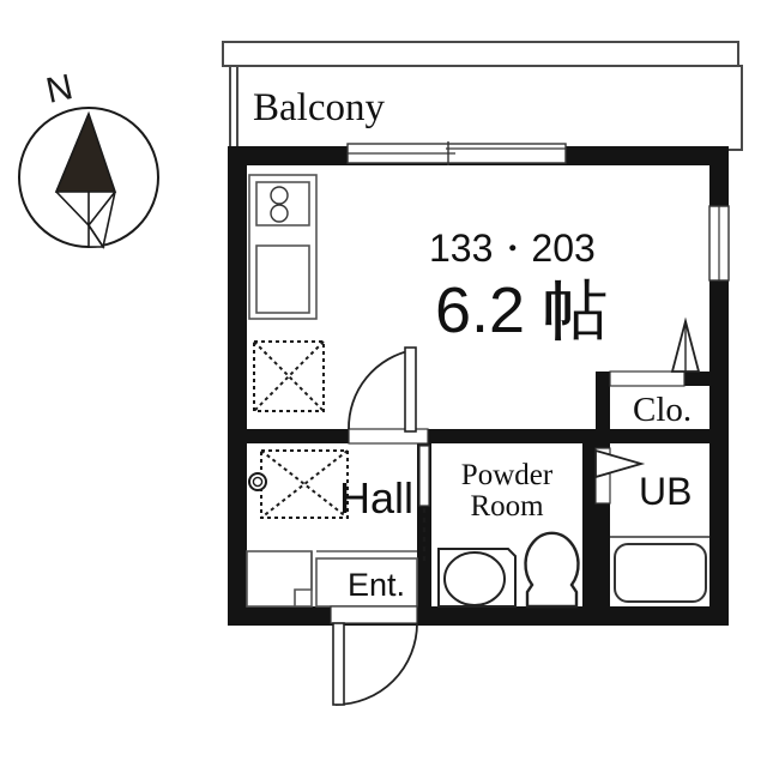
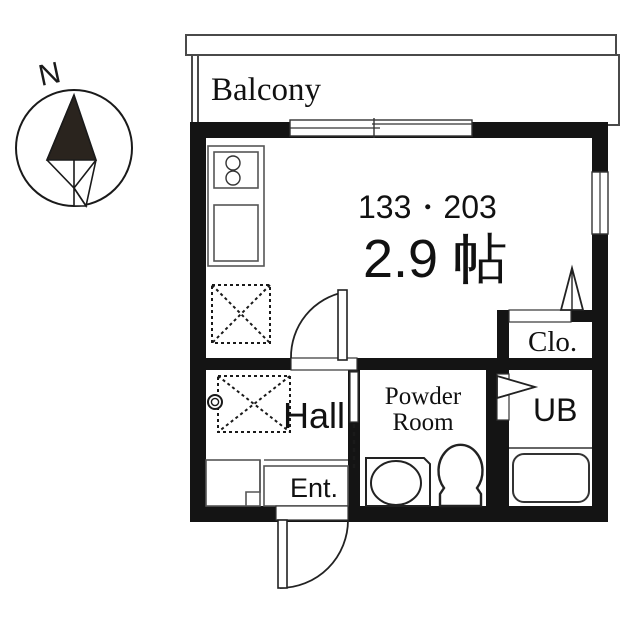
  Balcony
  133・203
- 6.2 帖
+ 2.9 帖
  Hall
  Powder
  Room
  Ent.
  Clo.
  UB
